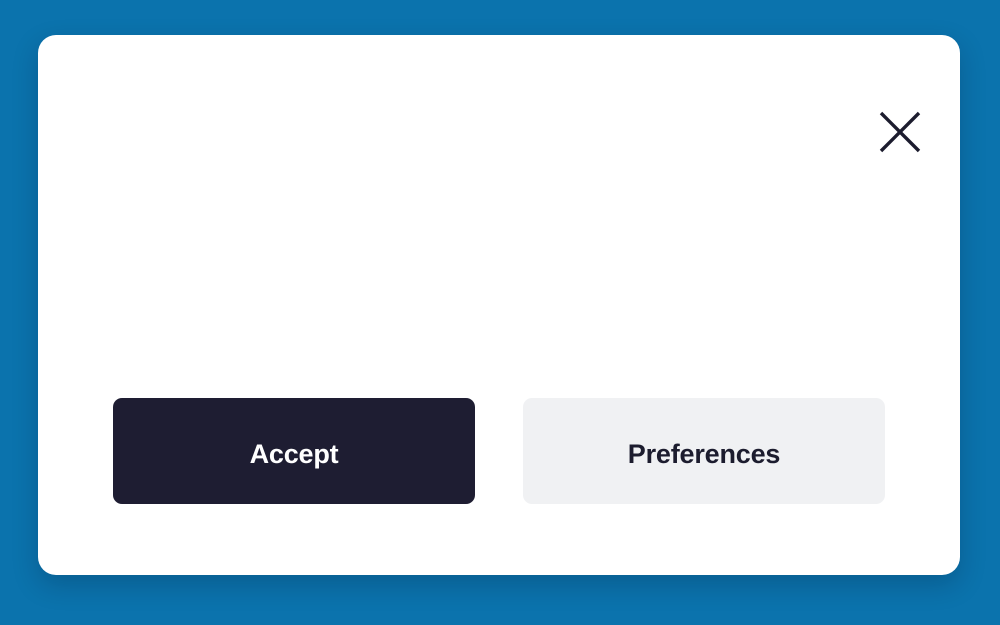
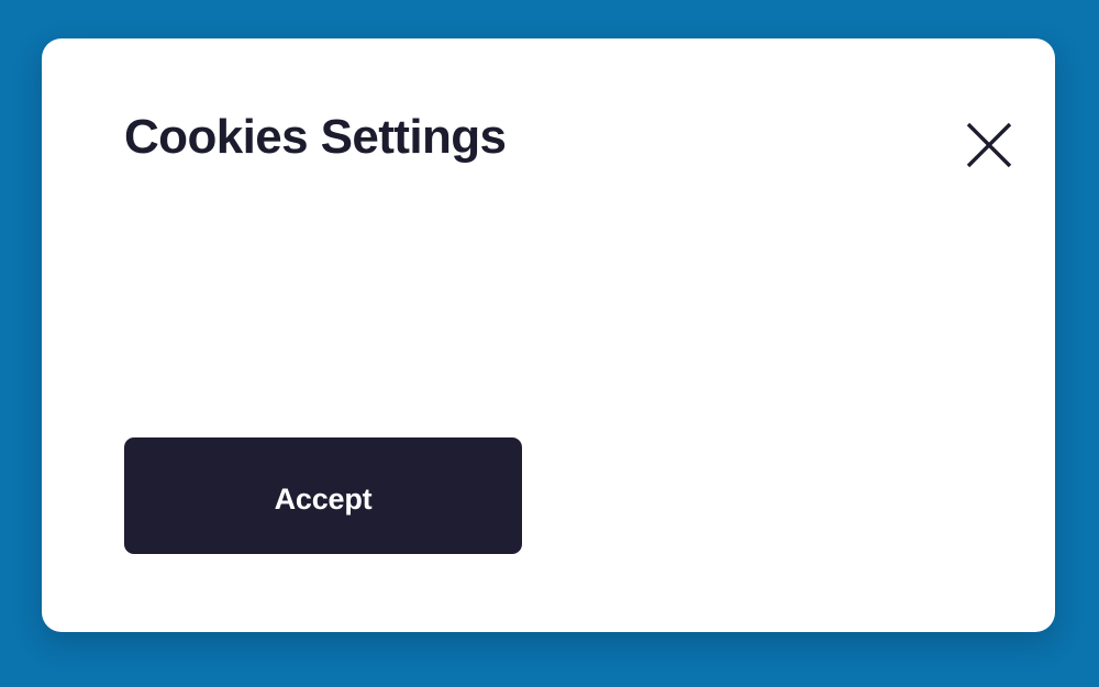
+ Cookies Settings
  Accept
- Preferences
